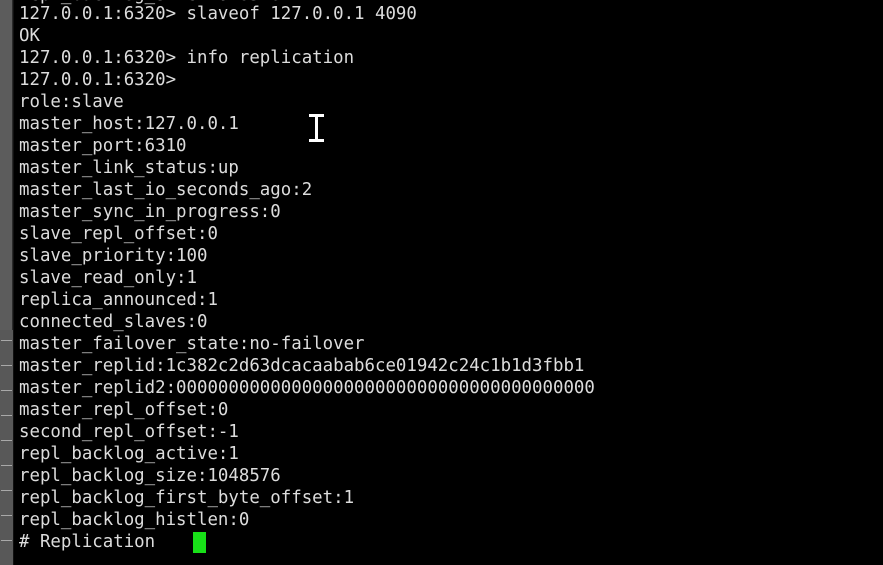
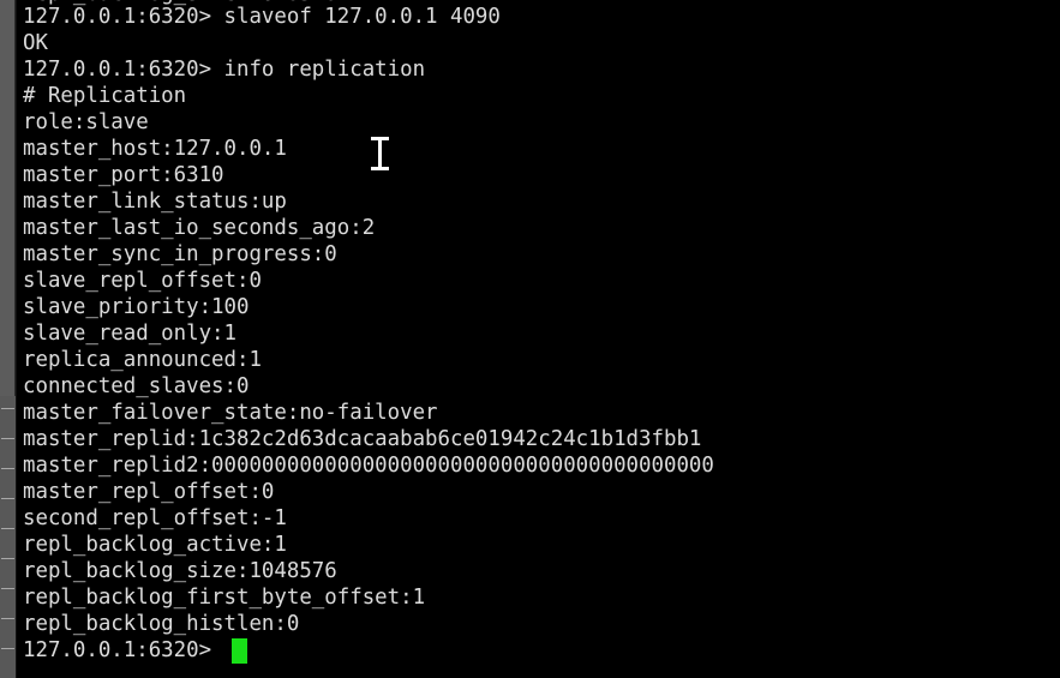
  127.0.0.1:6320> slaveof 127.0.0.1 4090
  OK
  127.0.0.1:6320> info replication
- 127.0.0.1:6320>
+ # Replication
  role:slave
  master_host:127.0.0.1
  master_port:6310
  master_link_status:up
  master_last_io_seconds_ago:2
  master_sync_in_progress:0
  slave_repl_offset:0
  slave_priority:100
  slave_read_only:1
  replica_announced:1
  connected_slaves:0
  master_failover_state:no-failover
  master_replid:1c382c2d63dcacaabab6ce01942c24c1b1d3fbb1
  master_replid2:0000000000000000000000000000000000000000
  master_repl_offset:0
  second_repl_offset:-1
  repl_backlog_active:1
  repl_backlog_size:1048576
  repl_backlog_first_byte_offset:1
  repl_backlog_histlen:0
- # Replication
+ 127.0.0.1:6320>
